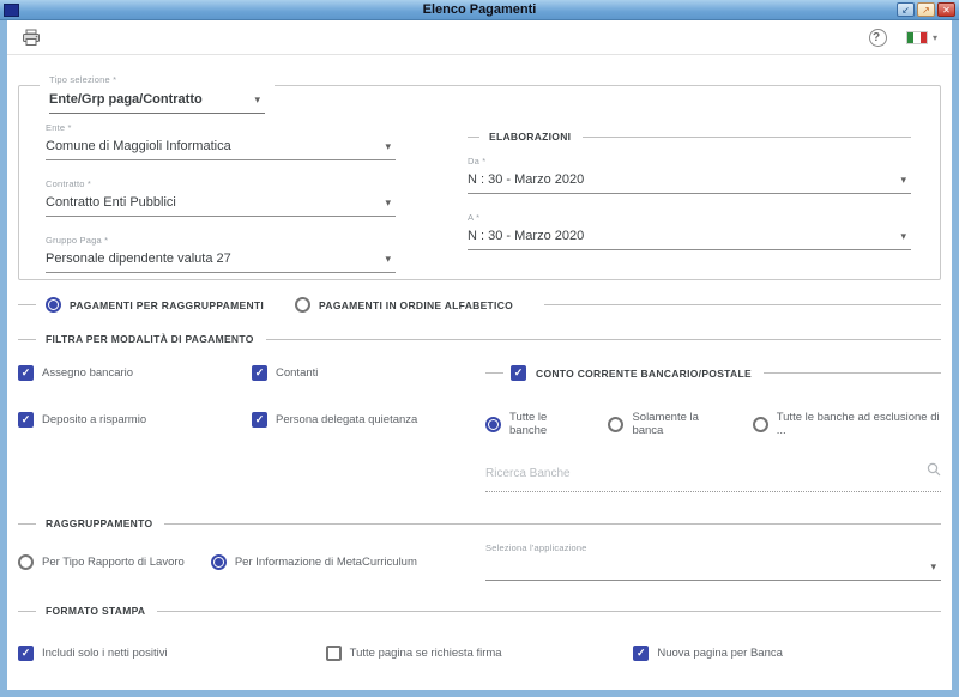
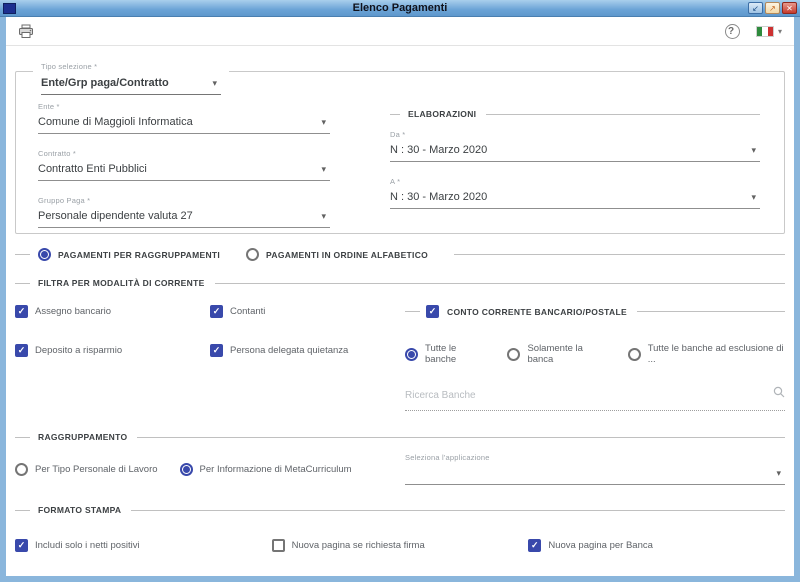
  Elenco Pagamenti
  ↙
  ↗
  ✕
  ?
  ▾
  Tipo selezione *
  Ente/Grp paga/Contratto
  ▾
  Ente *
  Comune di Maggioli Informatica
  ▾
  Contratto *
  Contratto Enti Pubblici
  ▾
  Gruppo Paga *
  Personale dipendente valuta 27
  ▾
  ELABORAZIONI
  Da *
  N : 30 - Marzo 2020
  ▾
  A *
  N : 30 - Marzo 2020
  ▾
  PAGAMENTI PER RAGGRUPPAMENTI
  PAGAMENTI IN ORDINE ALFABETICO
- FILTRA PER MODALITÀ DI PAGAMENTO
+ FILTRA PER MODALITÀ DI CORRENTE
  ✓
  Assegno bancario
  ✓
  Contanti
  ✓
  Deposito a risparmio
  ✓
  Persona delegata quietanza
  ✓
  CONTO CORRENTE BANCARIO/POSTALE
  Tutte le banche
  Solamente la banca
  Tutte le banche ad esclusione di ...
  Ricerca Banche
  RAGGRUPPAMENTO
- Per Tipo Rapporto di Lavoro
+ Per Tipo Personale di Lavoro
  Per Informazione di MetaCurriculum
  Seleziona l'applicazione
  ▾
  FORMATO STAMPA
  ✓
  Includi solo i netti positivi
- Tutte pagina se richiesta firma
+ Nuova pagina se richiesta firma
  ✓
  Nuova pagina per Banca
